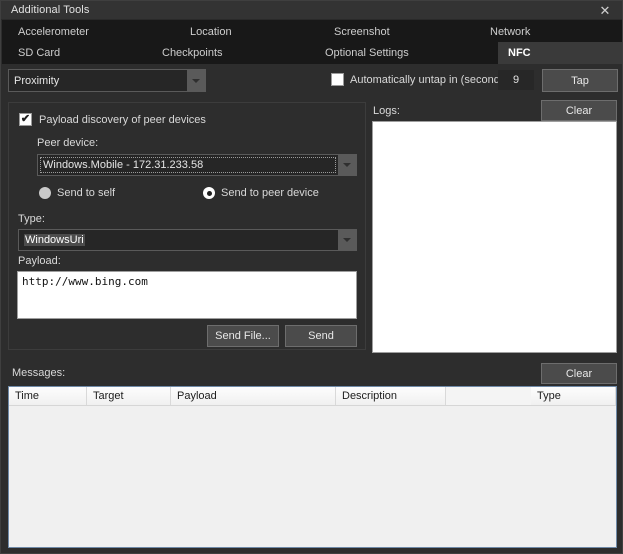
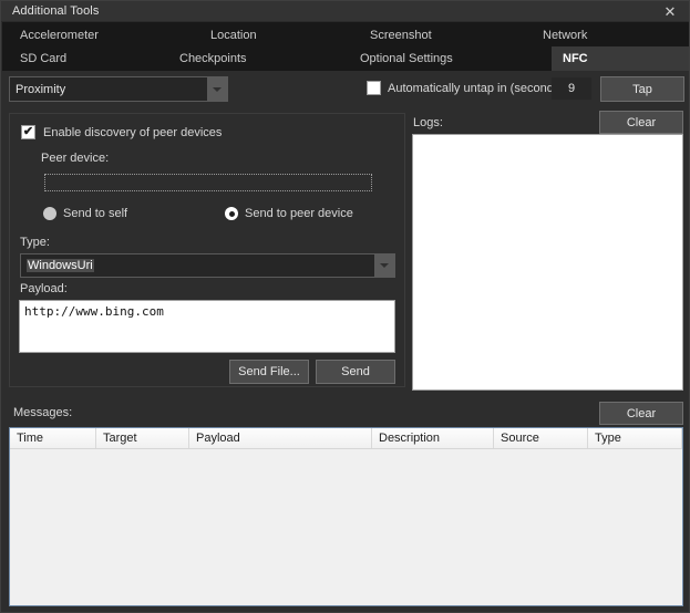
  Additional Tools
  ✕
  Accelerometer
  Location
  Screenshot
  Network
  SD Card
  Checkpoints
  Optional Settings
  NFC
  Proximity
  Automatically untap in (second
  9
  Tap
  ✔
- Payload discovery of peer devices
+ Enable discovery of peer devices
  Peer device:
- Windows.Mobile - 172.31.233.58
  Send to self
  Send to peer device
  Type:
  WindowsUri
  Payload:
  http://www.bing.com
  Send File...
  Send
  Logs:
  Clear
  Messages:
  Clear
  Time
  Target
  Payload
  Description
+ Source
  Type
